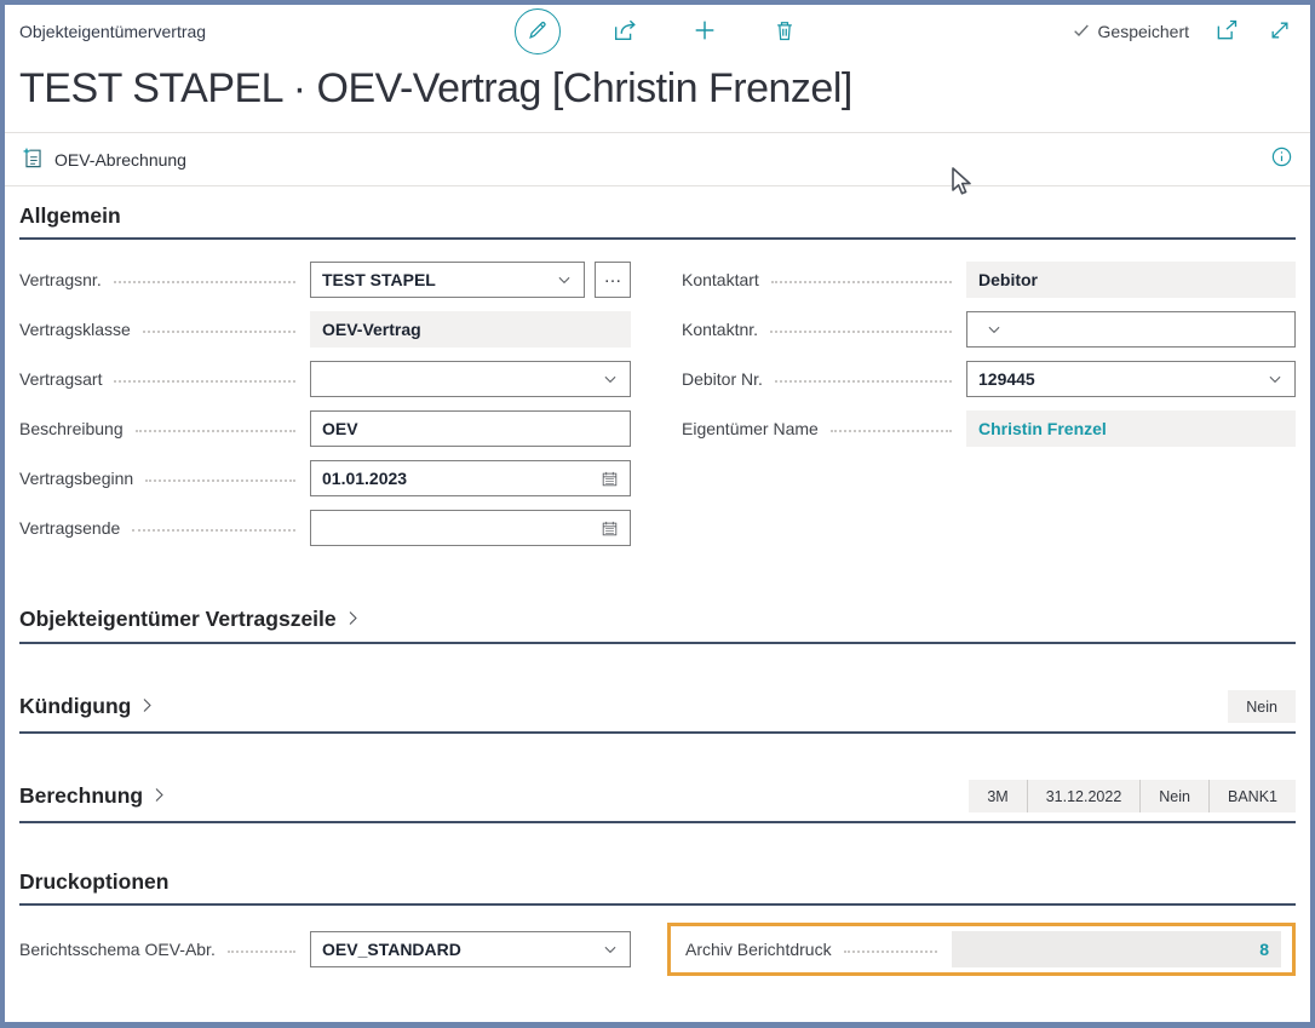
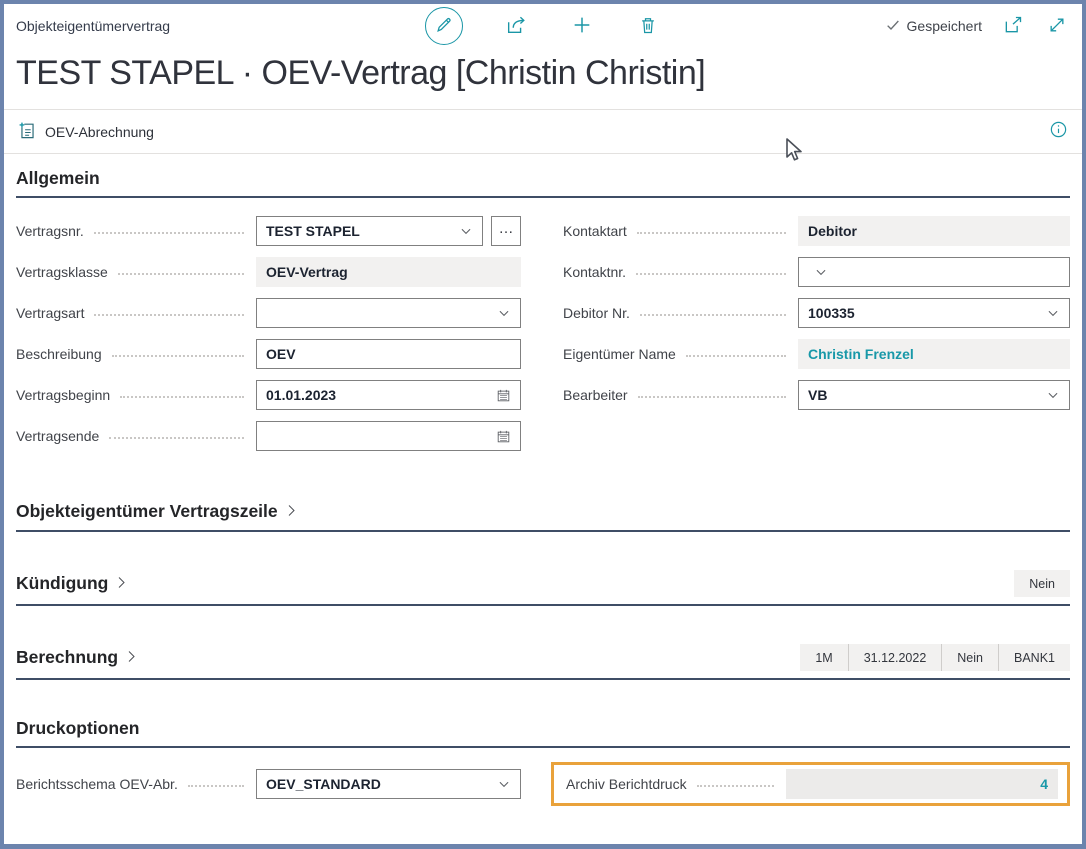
  Objekteigentümervertrag
  Gespeichert
- TEST STAPEL · OEV-Vertrag [Christin Frenzel]
+ TEST STAPEL · OEV-Vertrag [Christin Christin]
  OEV-Abrechnung
  Allgemein
  Vertragsnr.
  TEST STAPEL
  …
  Vertragsklasse
  OEV-Vertrag
  Vertragsart
  Beschreibung
  OEV
  Vertragsbeginn
  01.01.2023
  Vertragsende
  Kontaktart
  Debitor
  Kontaktnr.
  Debitor Nr.
- 129445
+ 100335
  Eigentümer Name
  Christin Frenzel
+ Bearbeiter
+ VB
  Objekteigentümer Vertragszeile
  Kündigung
  Nein
  Berechnung
- 3M
+ 1M
  31.12.2022
  Nein
  BANK1
  Druckoptionen
  Berichtsschema OEV-Abr.
  OEV_STANDARD
  Archiv Berichtdruck
- 8
+ 4
